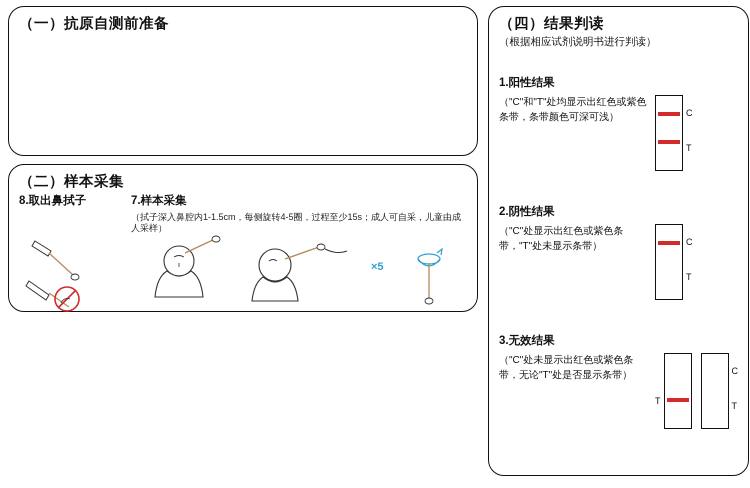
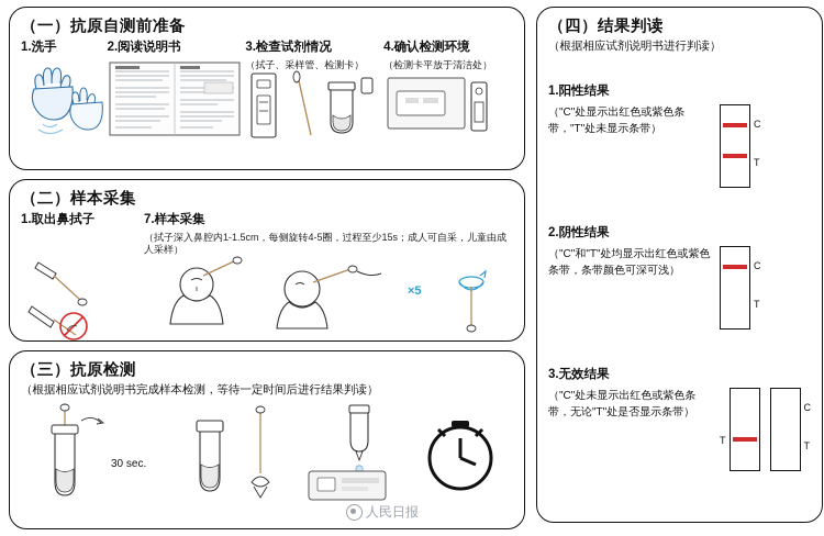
  （一）抗原自测前准备
+ 1.洗手
+ 2.阅读说明书
+ 3.检查试剂情况
+ （拭子、采样管、检测卡）
+ 4.确认检测环境
+ （检测卡平放于清洁处）
  （二）样本采集
- 8.取出鼻拭子
+ 1.取出鼻拭子
  7.样本采集
  （拭子深入鼻腔内1-1.5cm，每侧旋转4-5圈，过程至少15s；成人可自采，儿童由成人采样）
  ×5
+ （三）抗原检测
+ （根据相应试剂说明书完成样本检测，等待一定时间后进行结果判读）
+ 30 sec.
+ 人民日报
  （四）结果判读
  （根据相应试剂说明书进行判读）
  1.阳性结果
- （"C"和"T"处均显示出红色或紫色条带，条带颜色可深可浅）
+ （"C"处显示出红色或紫色条带，"T"处未显示条带）
  C
  T
  2.阴性结果
- （"C"处显示出红色或紫色条带，"T"处未显示条带）
+ （"C"和"T"处均显示出红色或紫色条带，条带颜色可深可浅）
  C
  T
  3.无效结果
  （"C"处未显示出红色或紫色条带，无论"T"处是否显示条带）
  T
  C
  T
